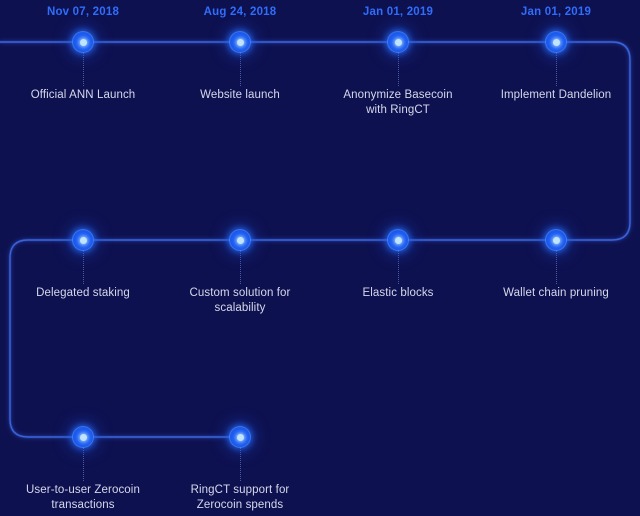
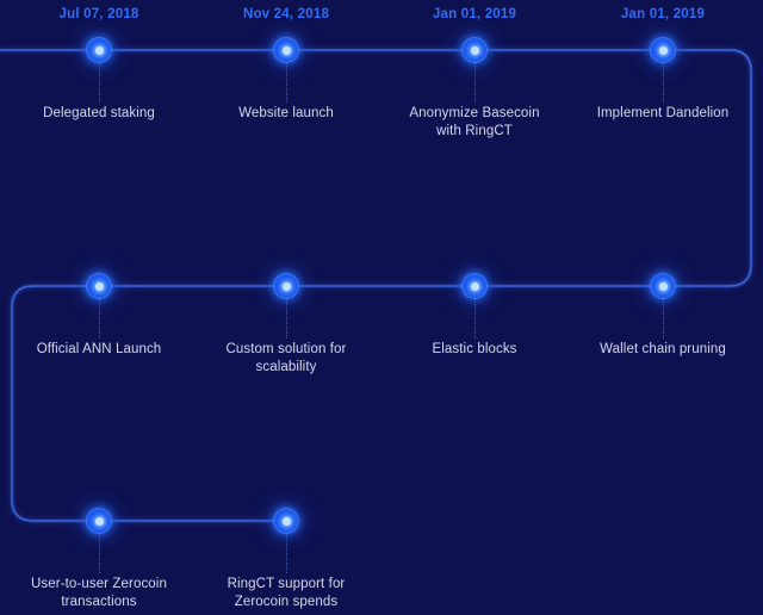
- Nov 07, 2018
+ Jul 07, 2018
- Official ANN Launch
+ Delegated staking
- Aug 24, 2018
+ Nov 24, 2018
  Website launch
  Jan 01, 2019
  Anonymize Basecoin
  with RingCT
  Jan 01, 2019
  Implement Dandelion
- Delegated staking
+ Official ANN Launch
  Custom solution for
  scalability
  Elastic blocks
  Wallet chain pruning
  User-to-user Zerocoin
  transactions
  RingCT support for
  Zerocoin spends
